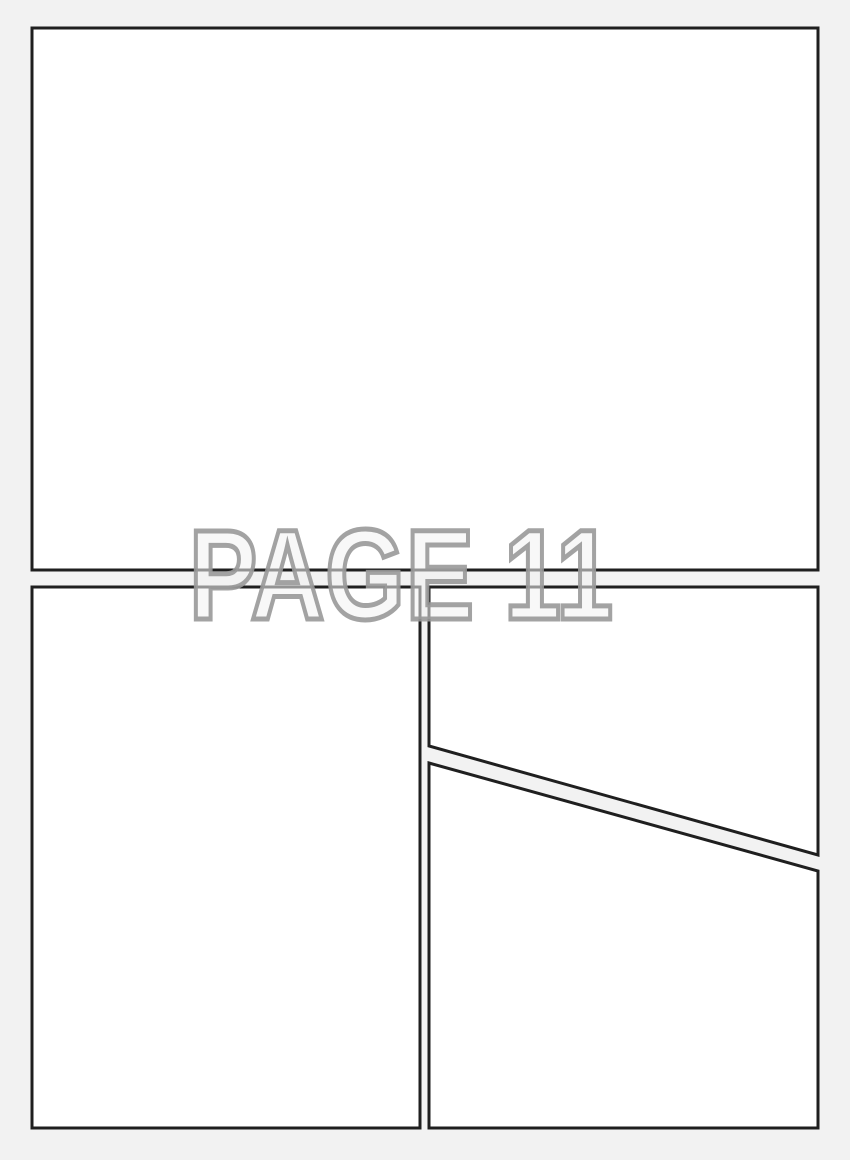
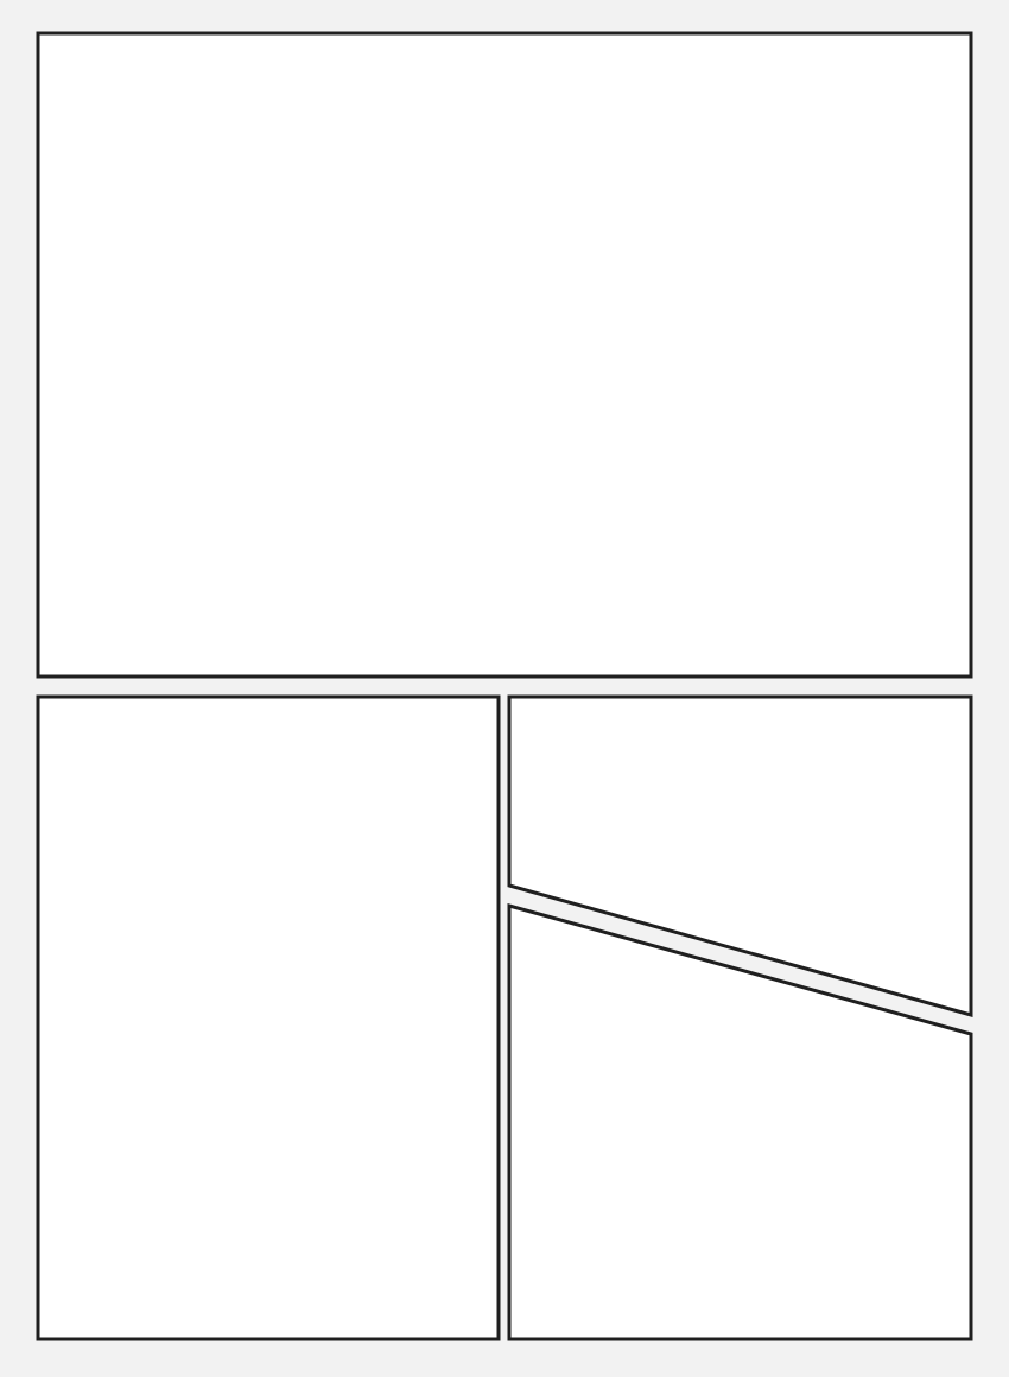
- PAGE 11
